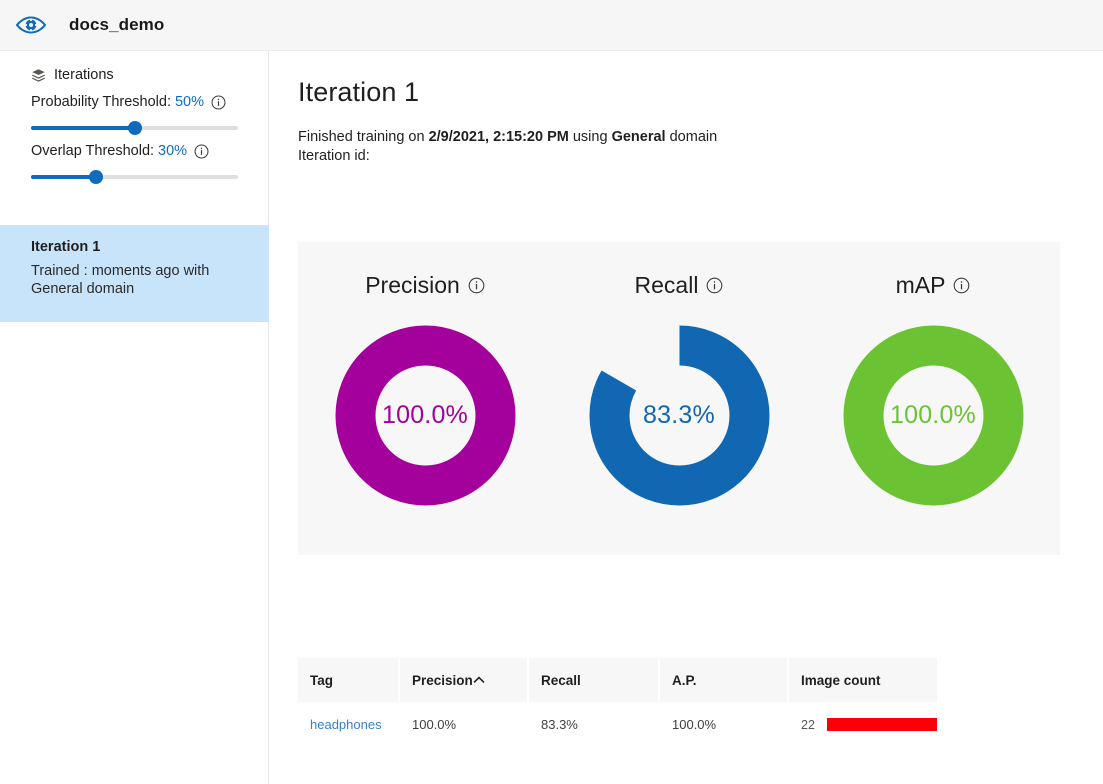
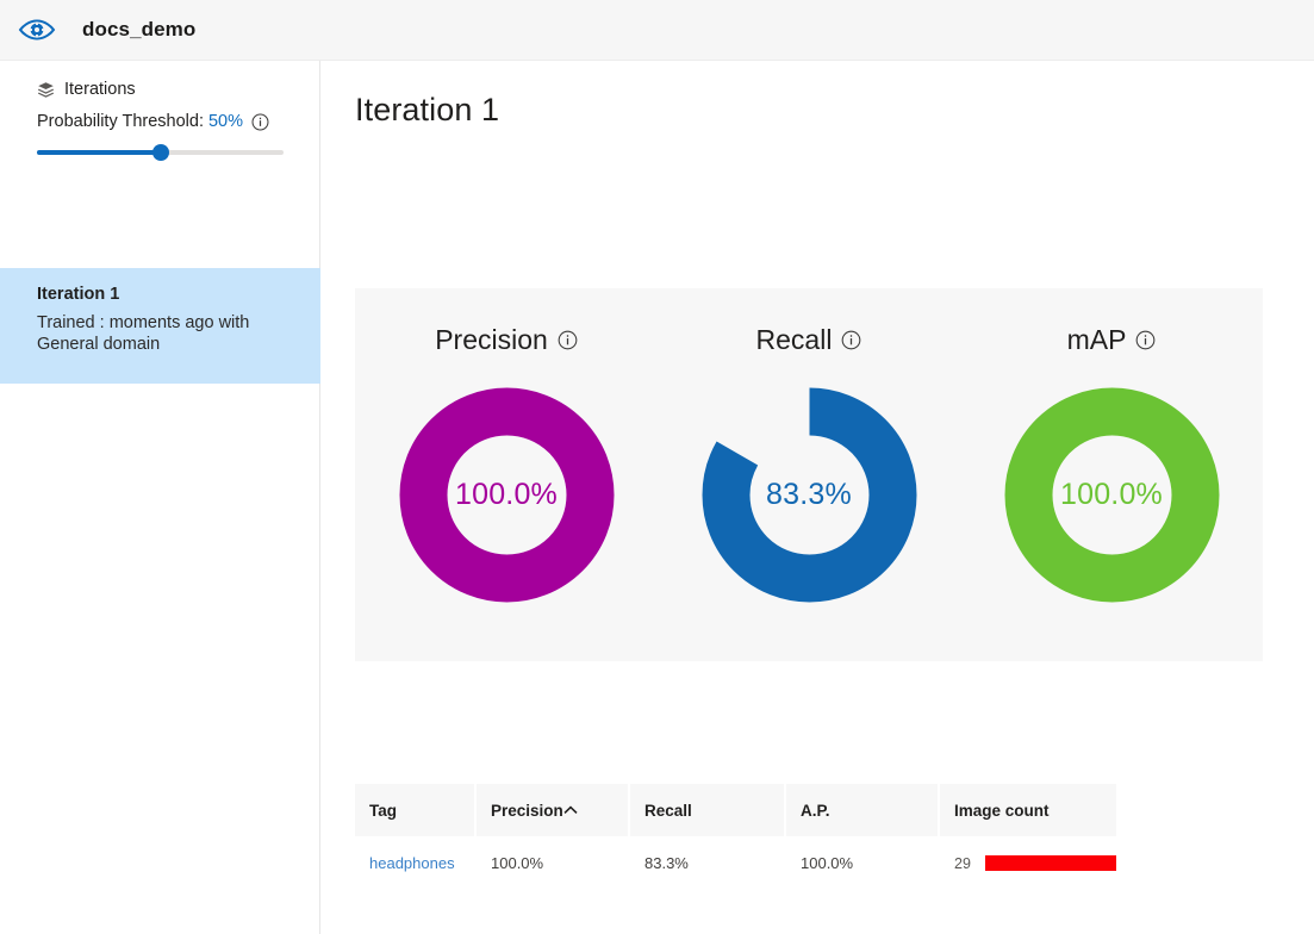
  docs_demo
  Iterations
  Probability Threshold:
  50%
- Overlap Threshold:
- 30%
  Iteration 1
  Trained : moments ago with General domain
  Iteration 1
- Finished training on 2/9/2021, 2:15:20 PM using General domain
- Iteration id:
  Precision
  100.0%
  Recall
  83.3%
  mAP
  100.0%
  Tag	Precision	Recall	A.P.	Image count
- headphones	100.0%	83.3%	100.0%	22
+ headphones	100.0%	83.3%	100.0%	29
